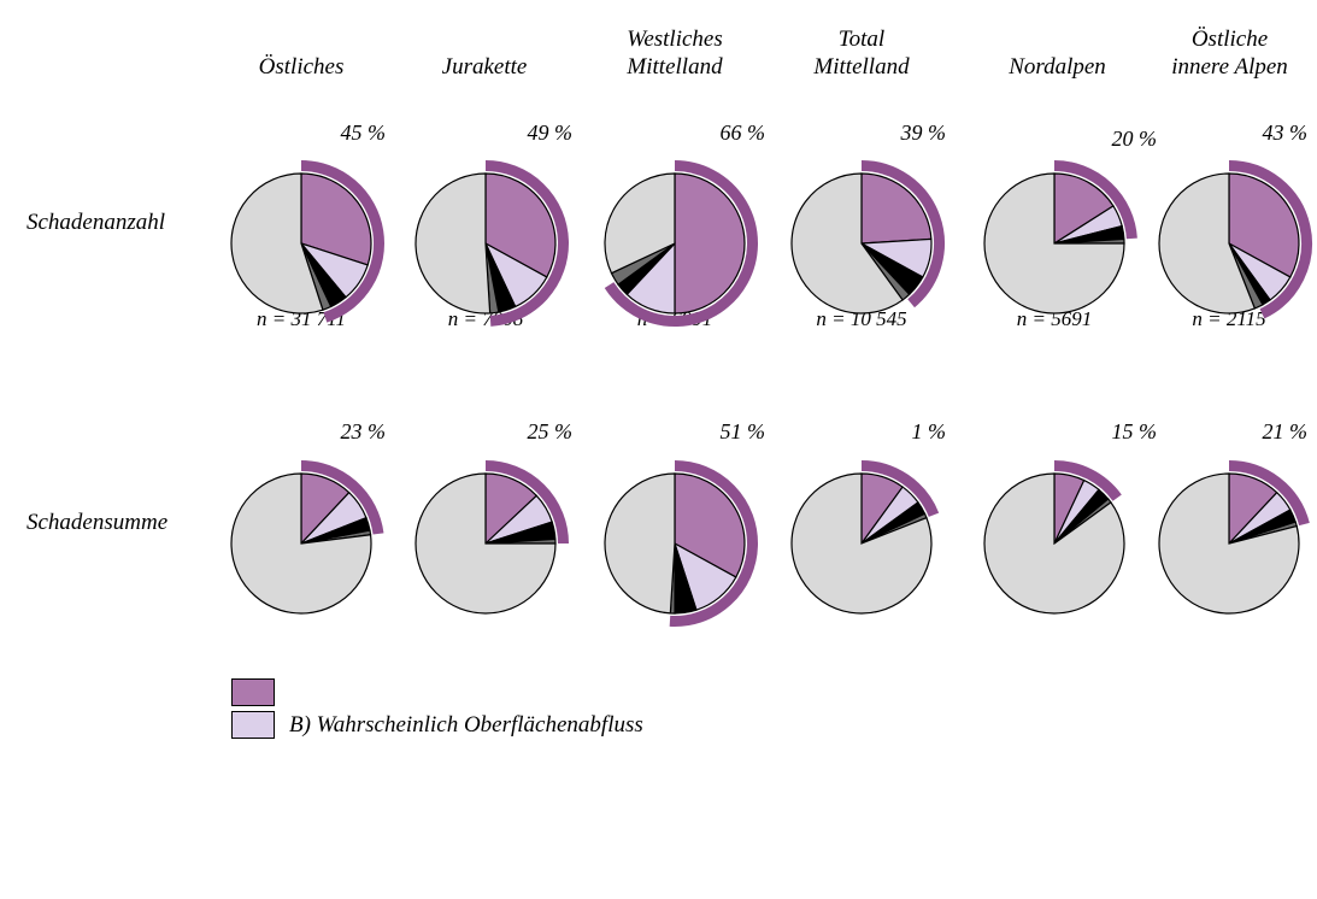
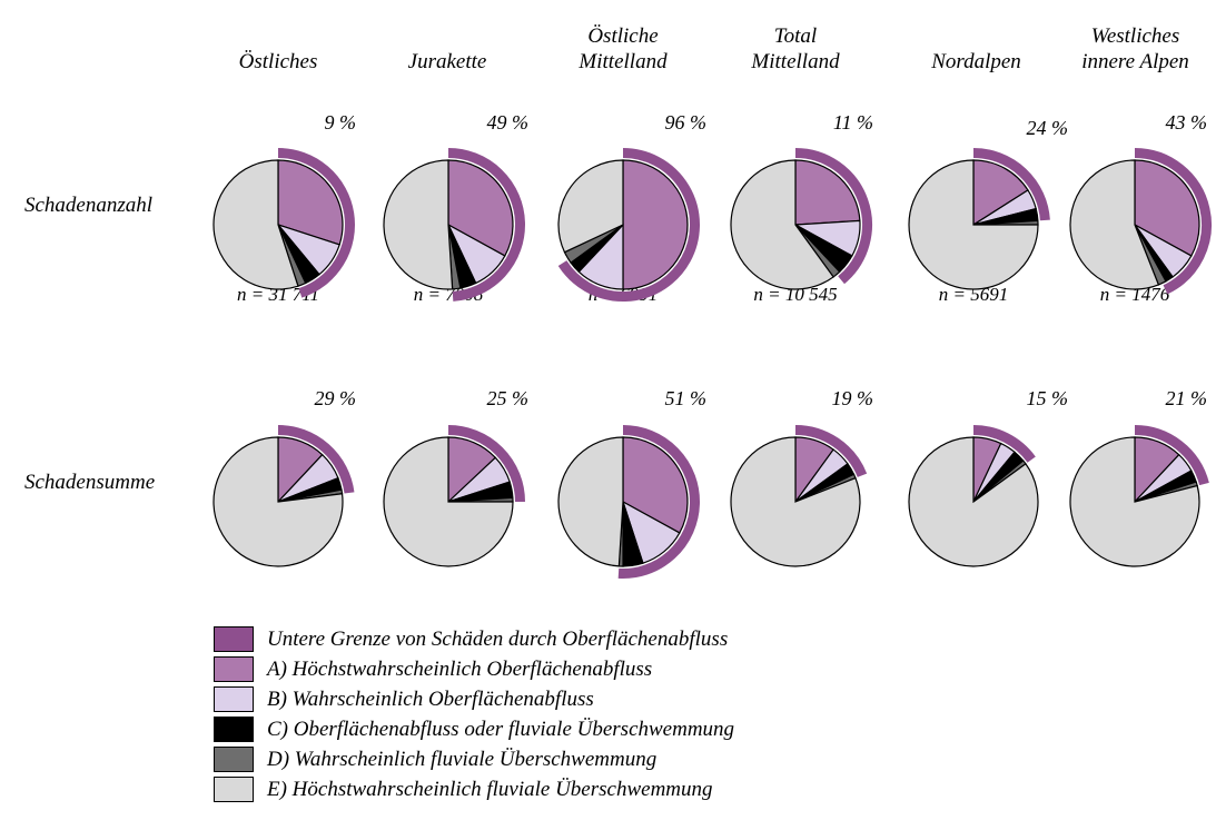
  Östliches
  Jurakette
- Westliches
+ Östliche
  Mittelland
  Total
  Mittelland
  Nordalpen
- Östliche
+ Westliches
  innere Alpen
  Schadenanzahl
  Schadensumme
- 45 %
+ 9 %
  49 %
- 66 %
+ 96 %
- 39 %
+ 11 %
- 20 %
+ 24 %
  43 %
  n = 31 71
  n = 10 545
  n = 5691
- n = 2115
+ n = 1476
- 23 %
+ 29 %
  25 %
  51 %
- 1 %
+ 19 %
  15 %
  21 %
+ Untere Grenze von Schäden durch Oberflächenabfluss
+ A) Höchstwahrscheinlich Oberflächenabfluss
  B) Wahrscheinlich Oberflächenabfluss
+ C) Oberflächenabfluss oder fluviale Überschwemmung
+ D) Wahrscheinlich fluviale Überschwemmung
+ E) Höchstwahrscheinlich fluviale Überschwemmung
